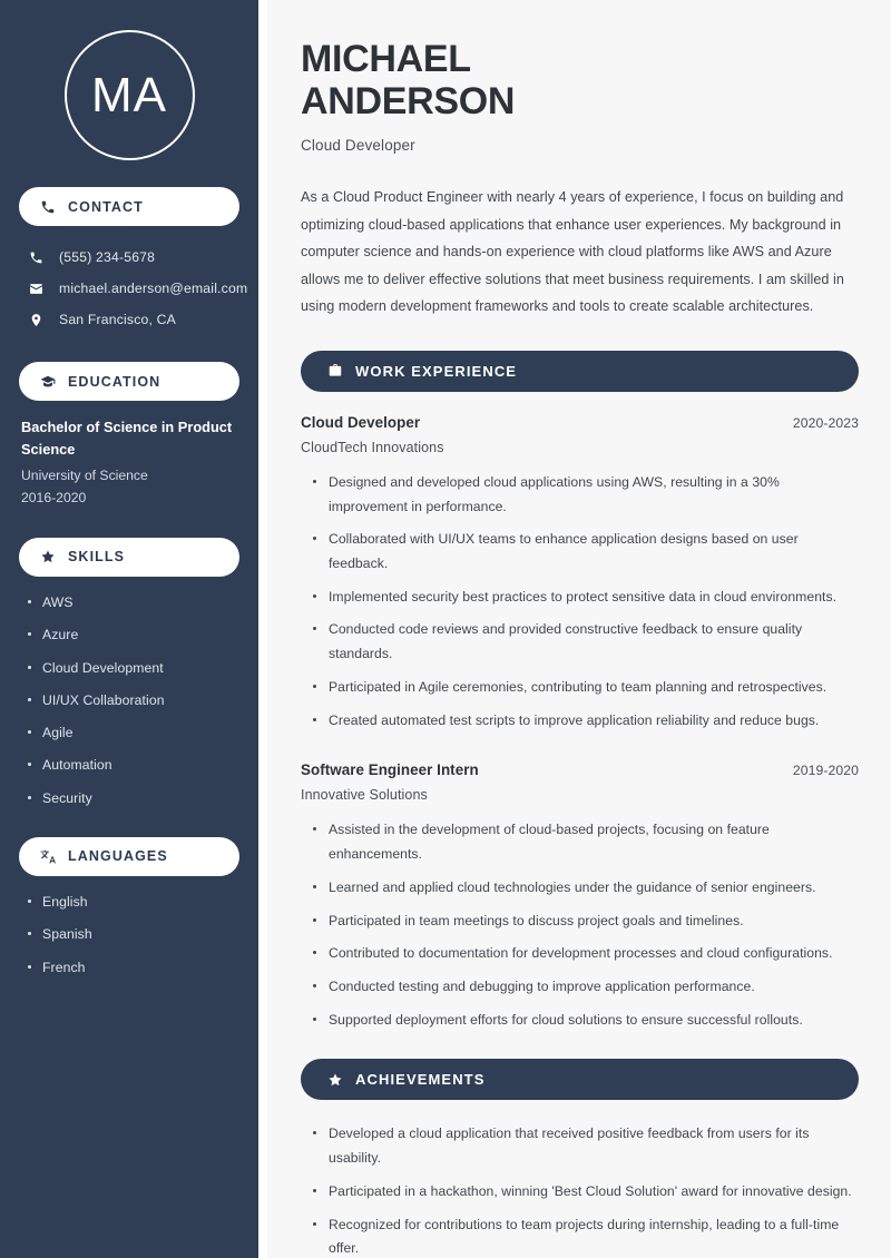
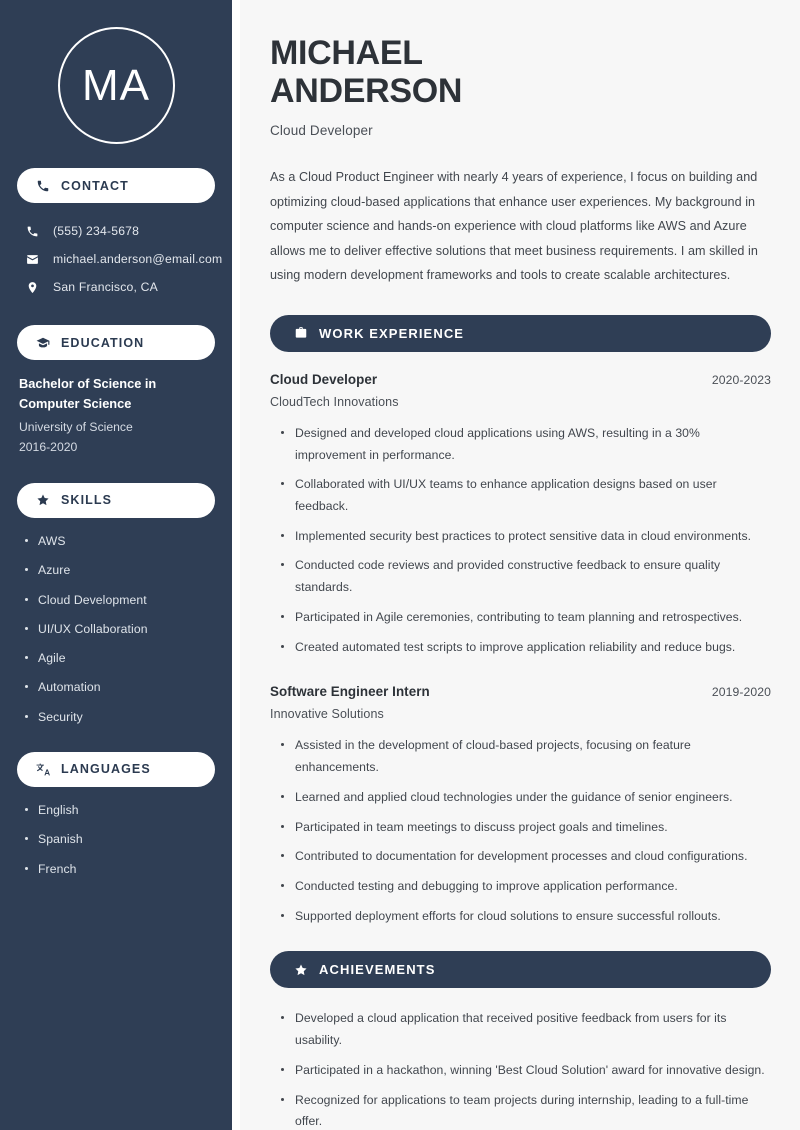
  MA
  CONTACT
  (555) 234-5678
  michael.anderson@email.com
  San Francisco, CA
  EDUCATION
- Bachelor of Science in Product Science
+ Bachelor of Science in Computer Science
  University of Science
  2016-2020
  SKILLS
  AWS
  Azure
  Cloud Development
  UI/UX Collaboration
  Agile
  Automation
  Security
  LANGUAGES
  English
  Spanish
  French
  MICHAEL
  ANDERSON
  Cloud Developer
  As a Cloud Product Engineer with nearly 4 years of experience, I focus on building and optimizing cloud-based applications that enhance user experiences. My background in computer science and hands-on experience with cloud platforms like AWS and Azure allows me to deliver effective solutions that meet business requirements. I am skilled in using modern development frameworks and tools to create scalable architectures.
  WORK EXPERIENCE
  Cloud Developer
  2020-2023
  CloudTech Innovations
  Designed and developed cloud applications using AWS, resulting in a 30% improvement in performance.
  Collaborated with UI/UX teams to enhance application designs based on user feedback.
  Implemented security best practices to protect sensitive data in cloud environments.
  Conducted code reviews and provided constructive feedback to ensure quality standards.
  Participated in Agile ceremonies, contributing to team planning and retrospectives.
  Created automated test scripts to improve application reliability and reduce bugs.
  Software Engineer Intern
  2019-2020
  Innovative Solutions
  Assisted in the development of cloud-based projects, focusing on feature enhancements.
  Learned and applied cloud technologies under the guidance of senior engineers.
  Participated in team meetings to discuss project goals and timelines.
  Contributed to documentation for development processes and cloud configurations.
  Conducted testing and debugging to improve application performance.
  Supported deployment efforts for cloud solutions to ensure successful rollouts.
  ACHIEVEMENTS
  Developed a cloud application that received positive feedback from users for its usability.
  Participated in a hackathon, winning 'Best Cloud Solution' award for innovative design.
- Recognized for contributions to team projects during internship, leading to a full-time offer.
+ Recognized for applications to team projects during internship, leading to a full-time offer.
